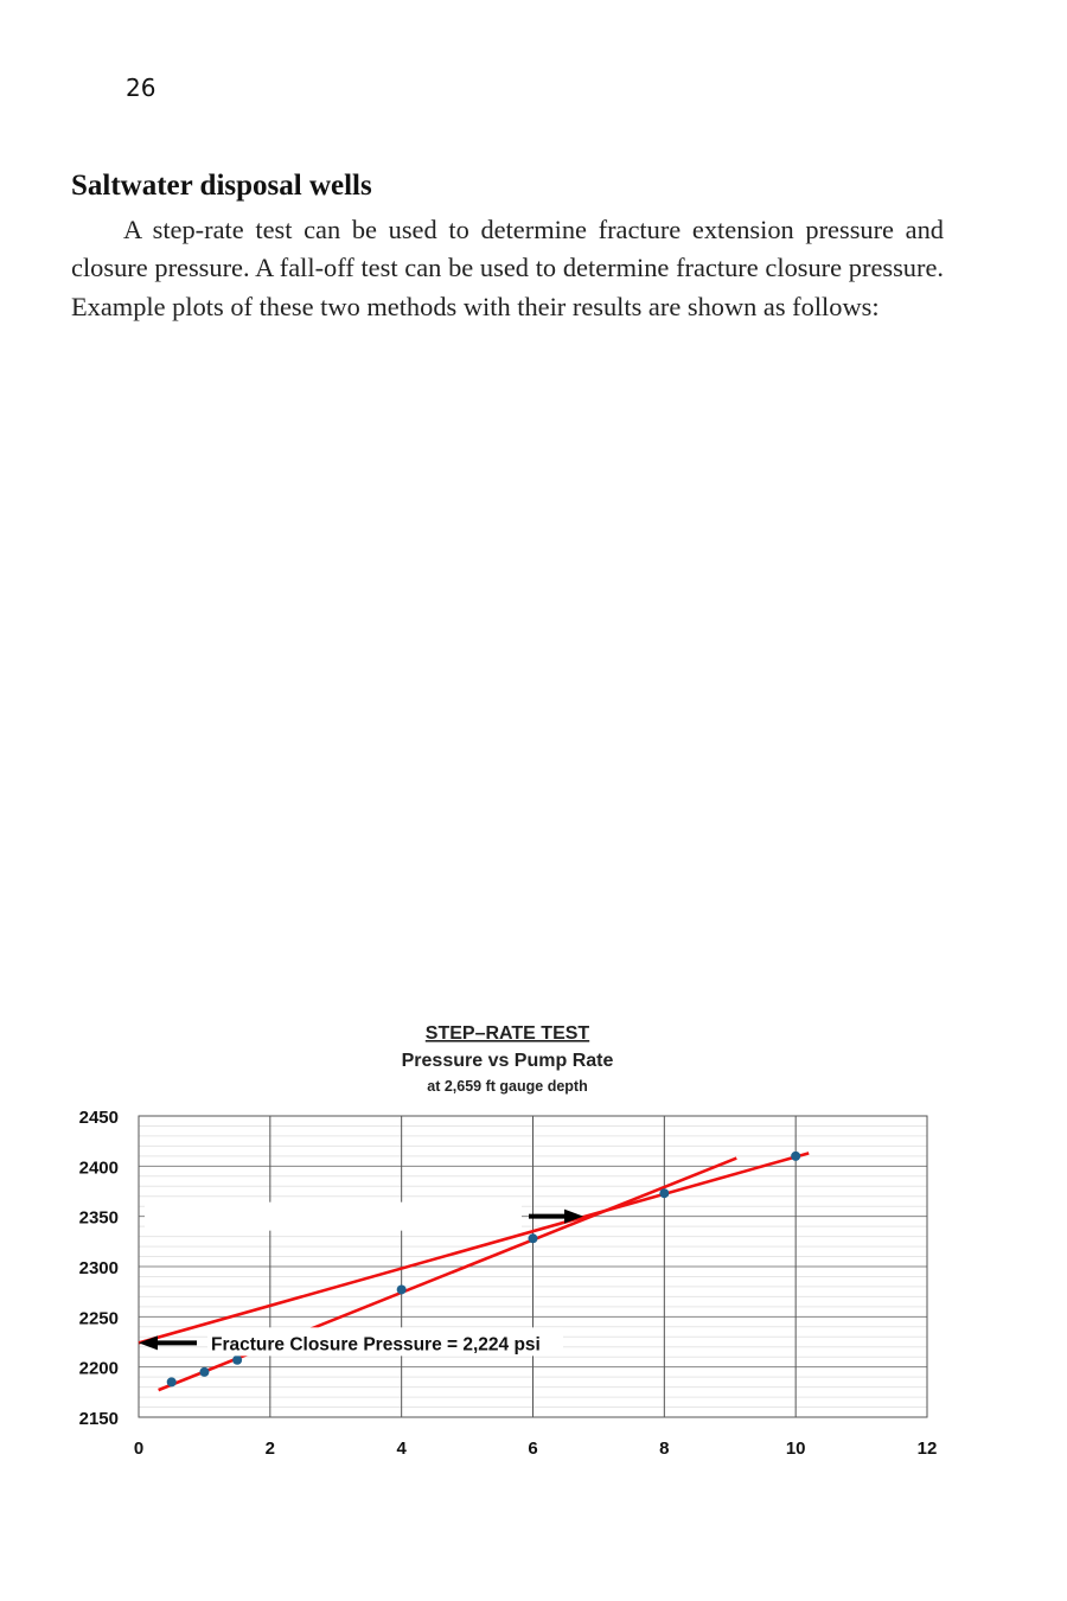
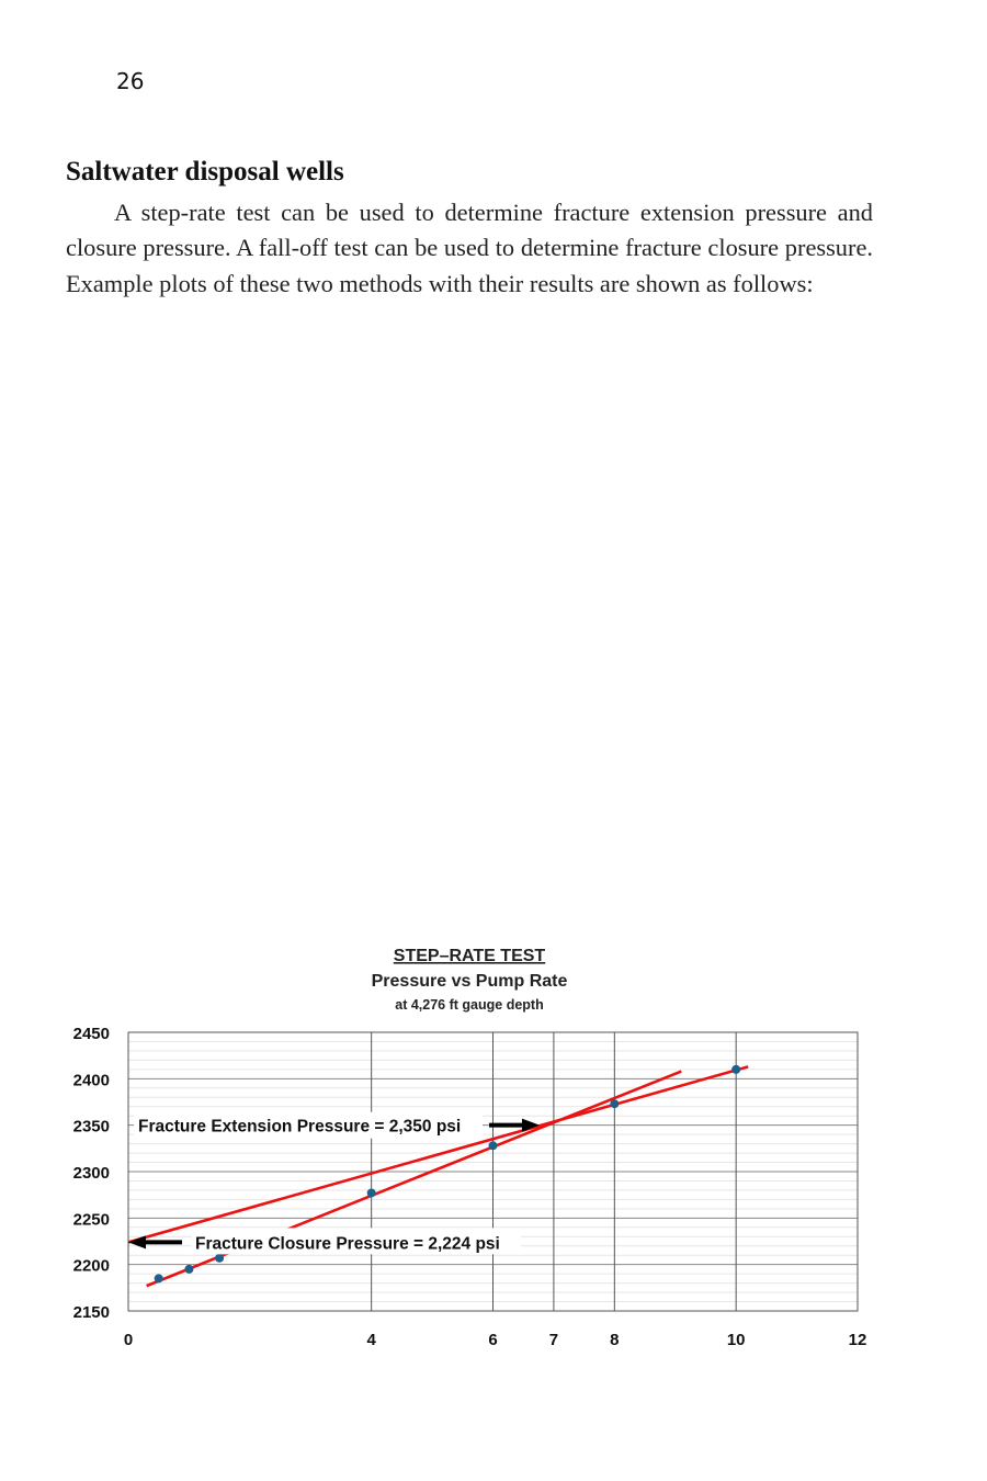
  26
  Saltwater disposal wells
  A step-rate test can be used to determine fracture extension pressure and closure pressure. A fall-off test can be used to determine fracture closure pressure. Example plots of these two methods with their results are shown as follows:
  STEP–RATE TEST
  Pressure vs Pump Rate
- at 2,659 ft gauge depth
+ at 4,276 ft gauge depth
  2150
  2200
  2250
  2300
  2350
  2400
  2450
  0
- 2
+ 7
  4
  6
  8
  10
  12
+ Fracture Extension Pressure = 2,350 psi
  Fracture Closure Pressure = 2,224 psi
